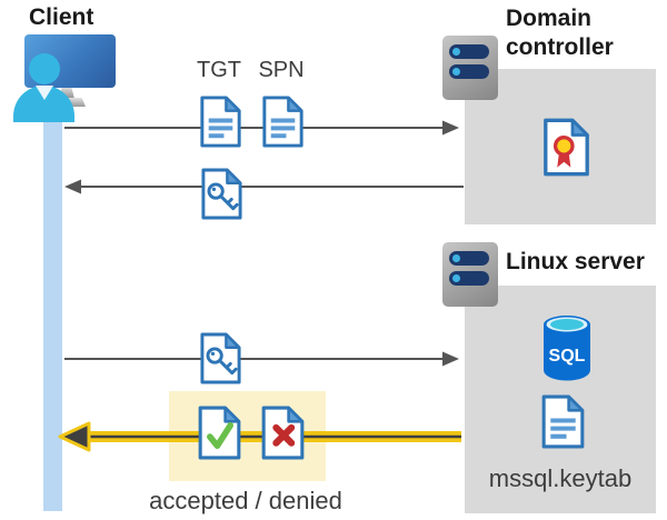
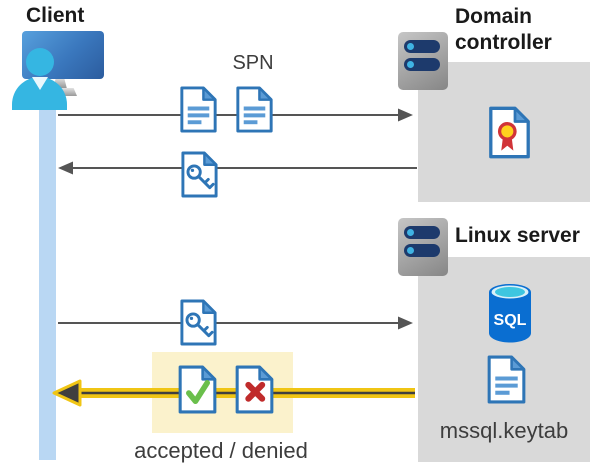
  SQL
  Client
  Domain controller
  Linux server
- TGT
  SPN
  mssql.keytab
  accepted / denied
